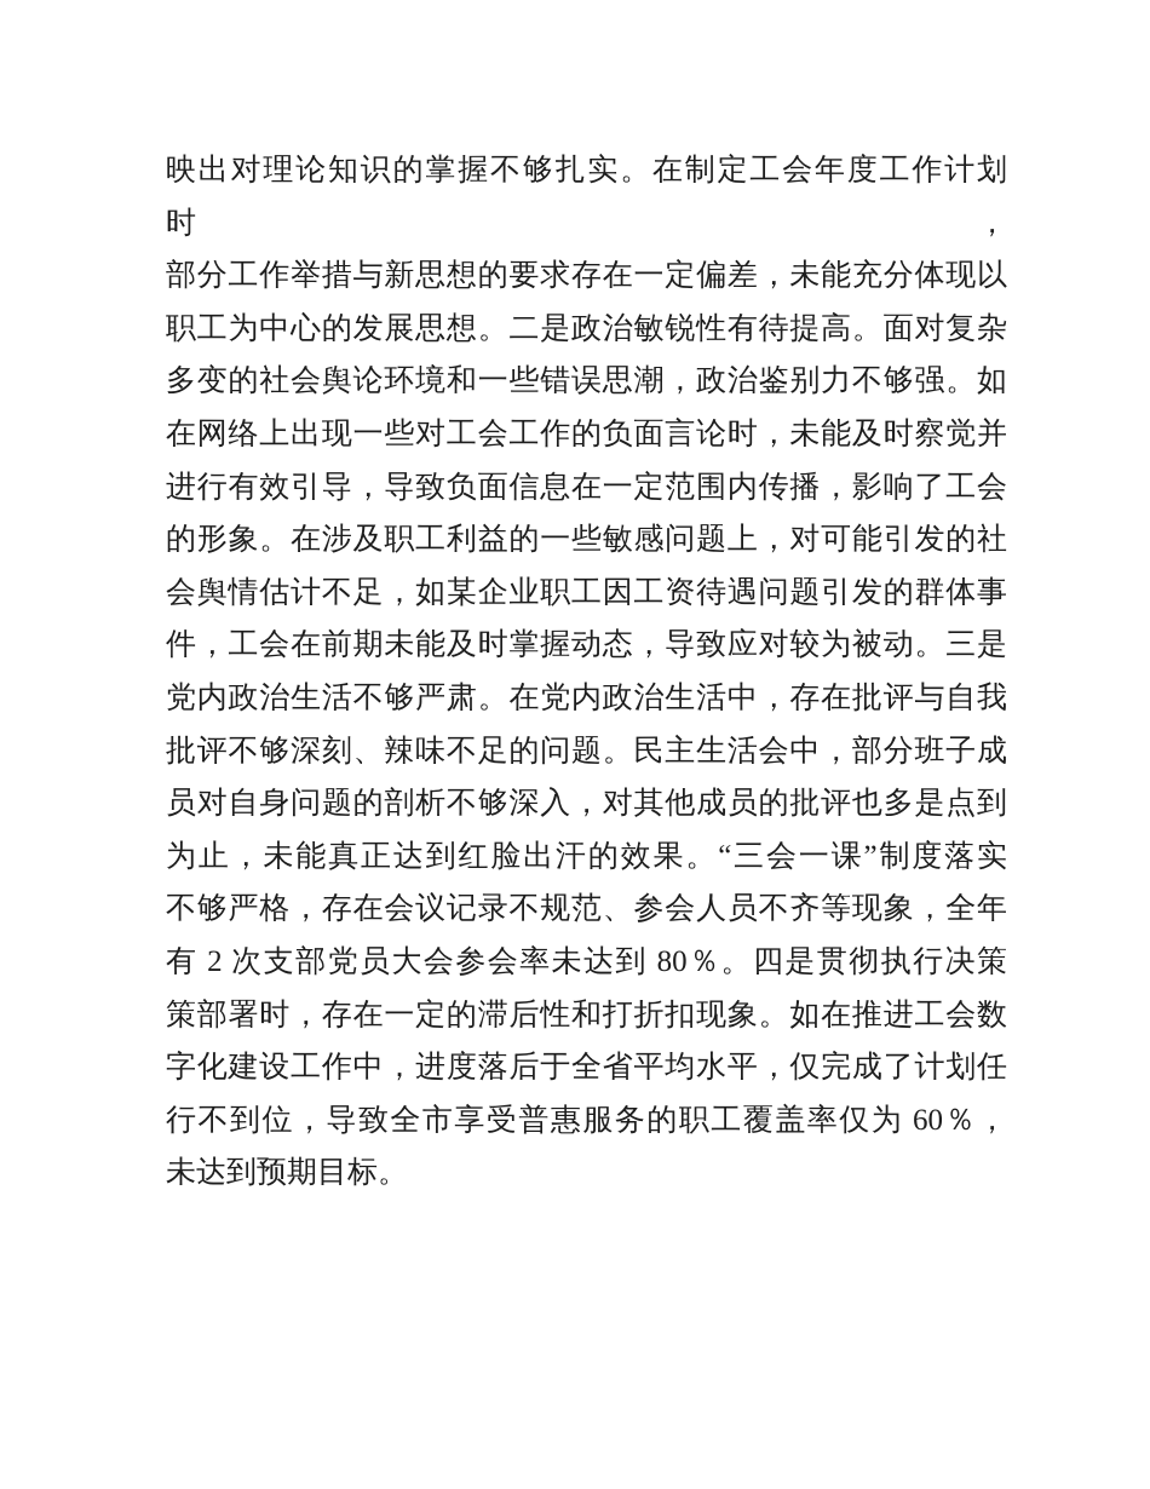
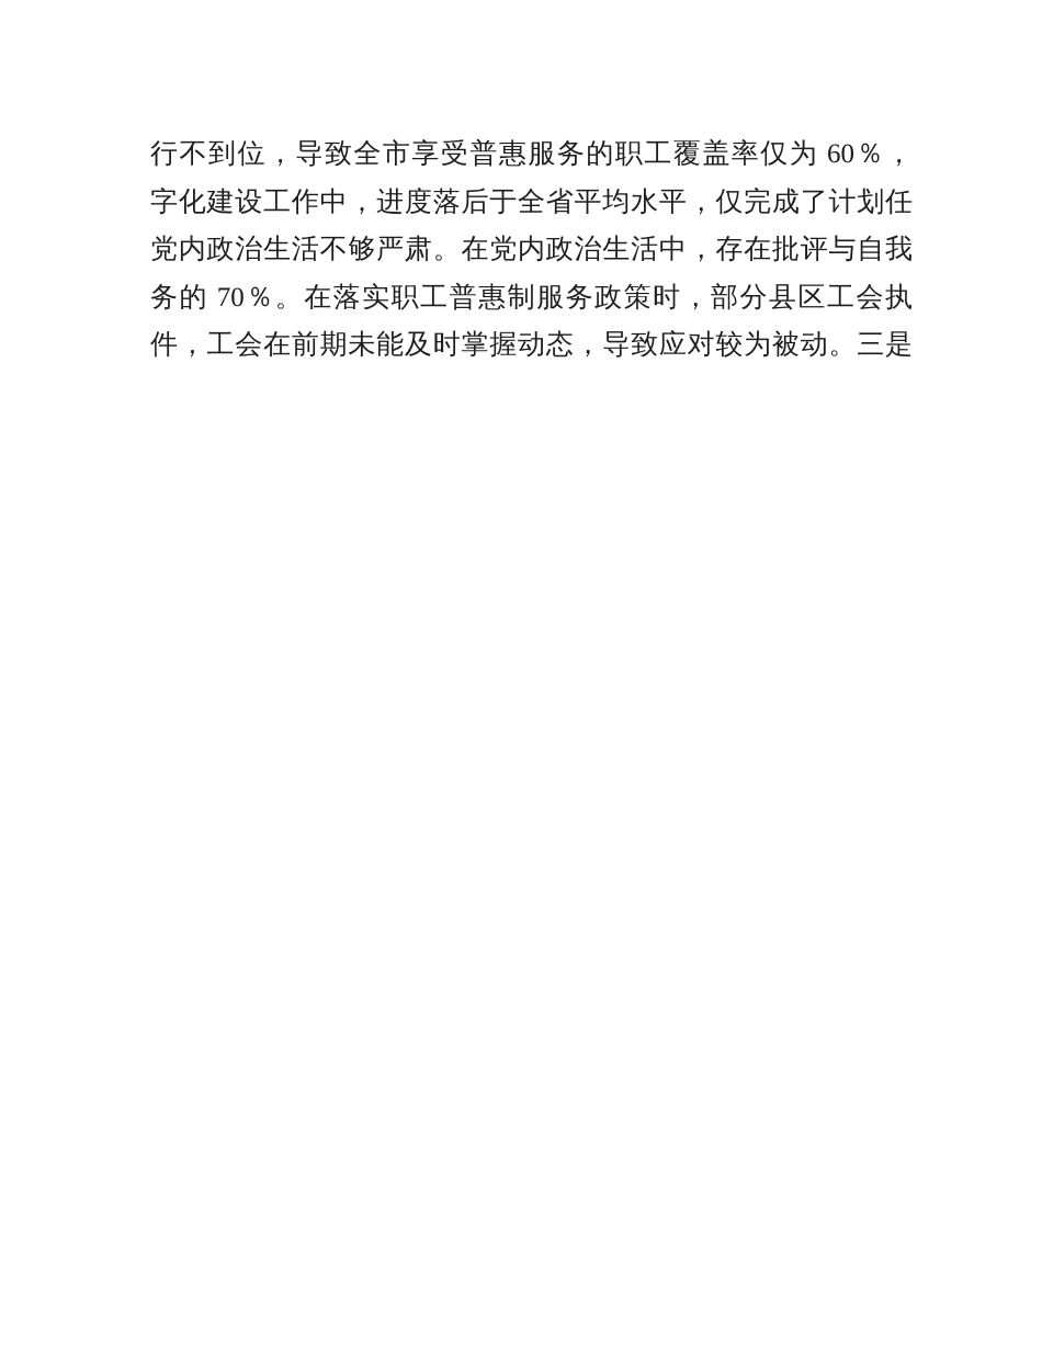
- 映出对理论知识的掌握不够扎实。在制定工会年度工作计划时，
- 部分工作举措与新思想的要求存在一定偏差，未能充分体现以
- 职工为中心的发展思想。二是政治敏锐性有待提高。面对复杂
- 多变的社会舆论环境和一些错误思潮，政治鉴别力不够强。如
- 在网络上出现一些对工会工作的负面言论时，未能及时察觉并
- 进行有效引导，导致负面信息在一定范围内传播，影响了工会
- 的形象。在涉及职工利益的一些敏感问题上，对可能引发的社
- 会舆情估计不足，如某企业职工因工资待遇问题引发的群体事
- 件，工会在前期未能及时掌握动态，导致应对较为被动。三是
+ 行不到位，导致全市享受普惠服务的职工覆盖率仅为 60％，
- 党内政治生活不够严肃。在党内政治生活中，存在批评与自我
+ 字化建设工作中，进度落后于全省平均水平，仅完成了计划任
- 批评不够深刻、辣味不足的问题。民主生活会中，部分班子成
- 员对自身问题的剖析不够深入，对其他成员的批评也多是点到
- 为止，未能真正达到红脸出汗的效果。“三会一课”制度落实
- 不够严格，存在会议记录不规范、参会人员不齐等现象，全年
- 有 2 次支部党员大会参会率未达到 80％。四是贯彻执行决策
- 策部署时，存在一定的滞后性和打折扣现象。如在推进工会数
- 字化建设工作中，进度落后于全省平均水平，仅完成了计划任
+ 党内政治生活不够严肃。在党内政治生活中，存在批评与自我
+ 务的 70％。在落实职工普惠制服务政策时，部分县区工会执
- 行不到位，导致全市享受普惠服务的职工覆盖率仅为 60％，
+ 件，工会在前期未能及时掌握动态，导致应对较为被动。三是
- 未达到预期目标。
